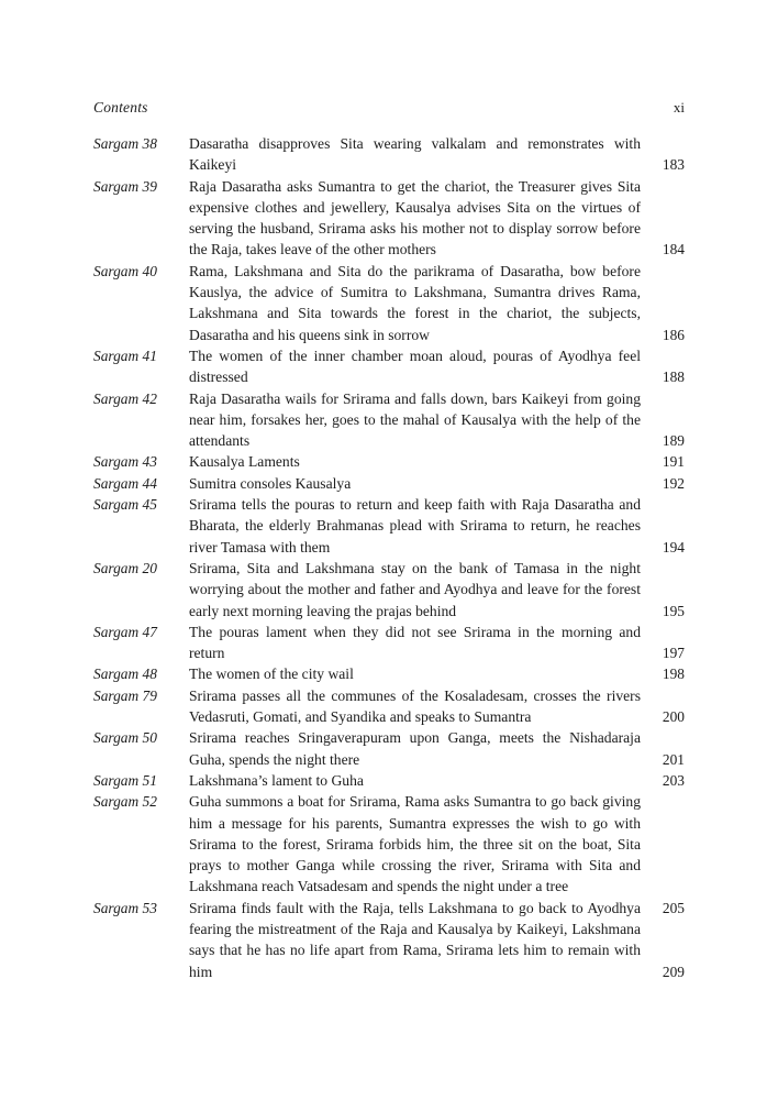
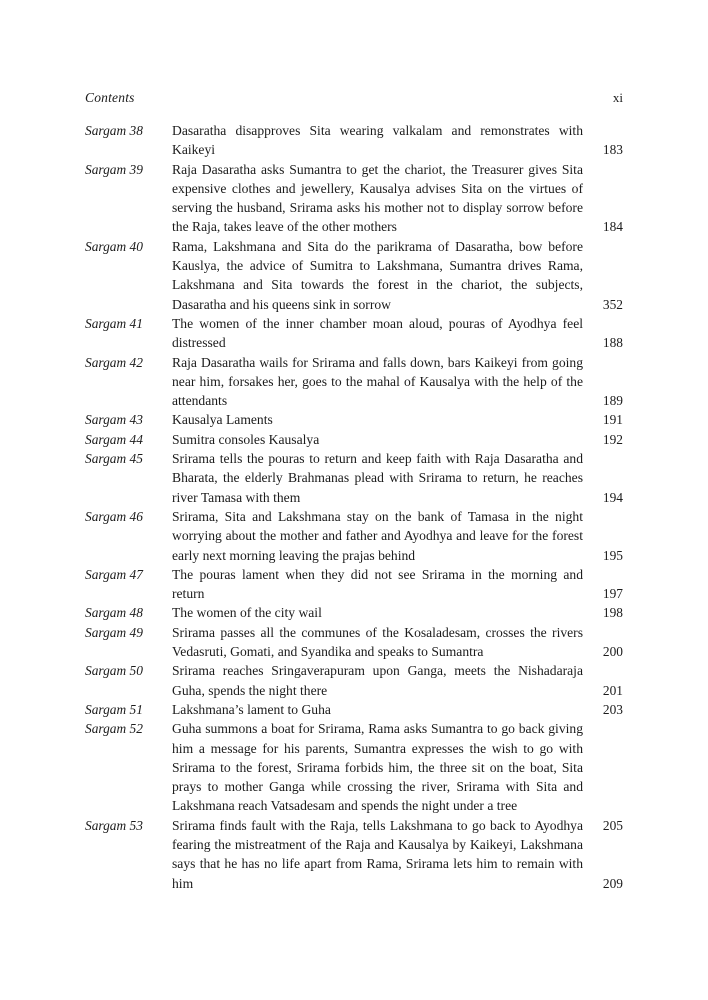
  Contents
  xi
  Sargam 38
  Dasaratha disapproves Sita wearing valkalam and remonstrates with Kaikeyi
  183
  Sargam 39
  Raja Dasaratha asks Sumantra to get the chariot, the Treasurer gives Sita expensive clothes and jewellery, Kausalya advises Sita on the virtues of serving the husband, Srirama asks his mother not to display sorrow before the Raja, takes leave of the other mothers
  184
  Sargam 40
  Rama, Lakshmana and Sita do the parikrama of Dasaratha, bow before Kauslya, the advice of Sumitra to Lakshmana, Sumantra drives Rama, Lakshmana and Sita towards the forest in the chariot, the subjects, Dasaratha and his queens sink in sorrow
- 186
+ 352
  Sargam 41
  The women of the inner chamber moan aloud, pouras of Ayodhya feel distressed
  188
  Sargam 42
  Raja Dasaratha wails for Srirama and falls down, bars Kaikeyi from going near him, forsakes her, goes to the mahal of Kausalya with the help of the attendants
  189
  Sargam 43
  Kausalya Laments
  191
  Sargam 44
  Sumitra consoles Kausalya
  192
  Sargam 45
  Srirama tells the pouras to return and keep faith with Raja Dasaratha and Bharata, the elderly Brahmanas plead with Srirama to return, he reaches river Tamasa with them
  194
- Sargam 20
+ Sargam 46
  Srirama, Sita and Lakshmana stay on the bank of Tamasa in the night worrying about the mother and father and Ayodhya and leave for the forest early next morning leaving the prajas behind
  195
  Sargam 47
  The pouras lament when they did not see Srirama in the morning and return
  197
  Sargam 48
  The women of the city wail
  198
- Sargam 79
+ Sargam 49
  Srirama passes all the communes of the Kosaladesam, crosses the rivers Vedasruti, Gomati, and Syandika and speaks to Sumantra
  200
  Sargam 50
  Srirama reaches Sringaverapuram upon Ganga, meets the Nishadaraja Guha, spends the night there
  201
  Sargam 51
  Lakshmana’s lament to Guha
  203
  Sargam 52
  Guha summons a boat for Srirama, Rama asks Sumantra to go back giving him a message for his parents, Sumantra expresses the wish to go with Srirama to the forest, Srirama forbids him, the three sit on the boat, Sita prays to mother Ganga while crossing the river, Srirama with Sita and Lakshmana reach Vatsadesam and spends the night under a tree
  205
  Sargam 53
  Srirama finds fault with the Raja, tells Lakshmana to go back to Ayodhya fearing the mistreatment of the Raja and Kausalya by Kaikeyi, Lakshmana says that he has no life apart from Rama, Srirama lets him to remain with him
  209
